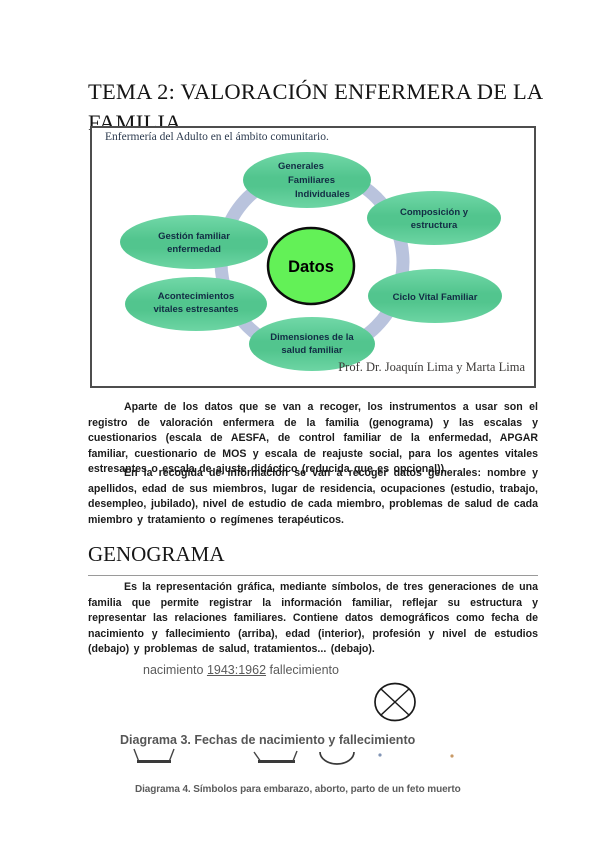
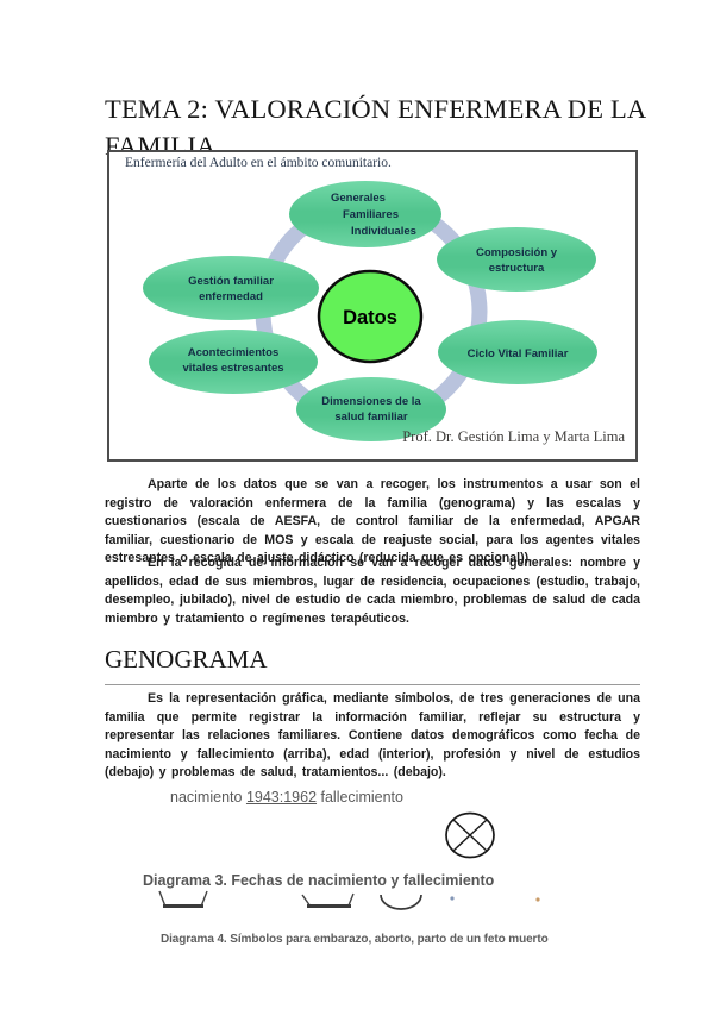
  TEMA 2: VALORACIÓN ENFERMERA DE LA FAMILIA
  Generales
  Familiares
  Individuales
  Composición y
  estructura
  Gestión familiar
  enfermedad
  Ciclo Vital Familiar
  Acontecimientos
  vitales estresantes
  Dimensiones de la
  salud familiar
  Datos
  Enfermería del Adulto en el ámbito comunitario.
- Prof. Dr. Joaquín Lima y Marta Lima
+ Prof. Dr. Gestión Lima y Marta Lima
  Aparte de los datos que se van a recoger, los instrumentos a usar son el registro de valoración enfermera de la familia (genograma) y las escalas y cuestionarios (escala de AESFA, de control familiar de la enfermedad, APGAR familiar, cuestionario de MOS y escala de reajuste social, para los agentes vitales estresantes o escala de ajuste didáctico (reducida que es opcional)).
  En la recogida de información se van a recoger datos generales: nombre y apellidos, edad de sus miembros, lugar de residencia, ocupaciones (estudio, trabajo, desempleo, jubilado), nivel de estudio de cada miembro, problemas de salud de cada miembro y tratamiento o regímenes terapéuticos.
  GENOGRAMA
  Es la representación gráfica, mediante símbolos, de tres generaciones de una familia que permite registrar la información familiar, reflejar su estructura y representar las relaciones familiares. Contiene datos demográficos como fecha de nacimiento y fallecimiento (arriba), edad (interior), profesión y nivel de estudios (debajo) y problemas de salud, tratamientos... (debajo).
  nacimiento 1943:1962 fallecimiento
  Diagrama 3. Fechas de nacimiento y fallecimiento
  Diagrama 4. Símbolos para embarazo, aborto, parto de un feto muerto
